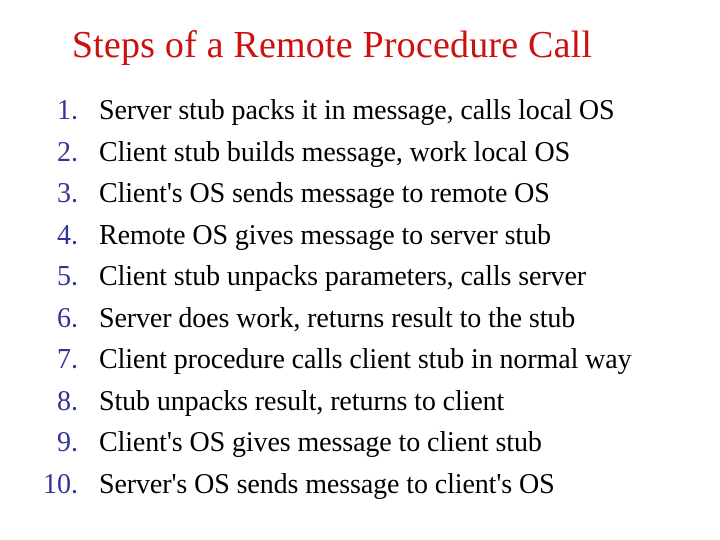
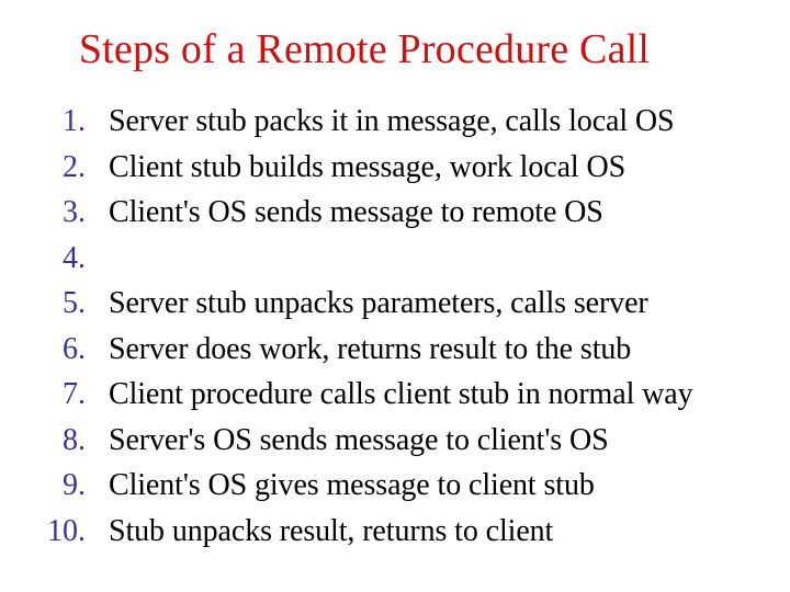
  Steps of a Remote Procedure Call
  1.
  Server stub packs it in message, calls local OS
  2.
  Client stub builds message, work local OS
  3.
  Client's OS sends message to remote OS
  4.
- Remote OS gives message to server stub
  5.
- Client stub unpacks parameters, calls server
+ Server stub unpacks parameters, calls server
  6.
  Server does work, returns result to the stub
  7.
  Client procedure calls client stub in normal way
  8.
- Stub unpacks result, returns to client
+ Server's OS sends message to client's OS
  9.
  Client's OS gives message to client stub
  10.
- Server's OS sends message to client's OS
+ Stub unpacks result, returns to client
